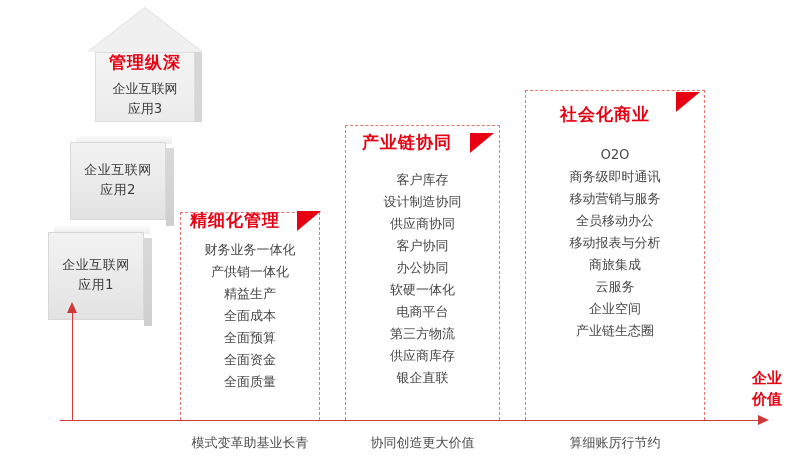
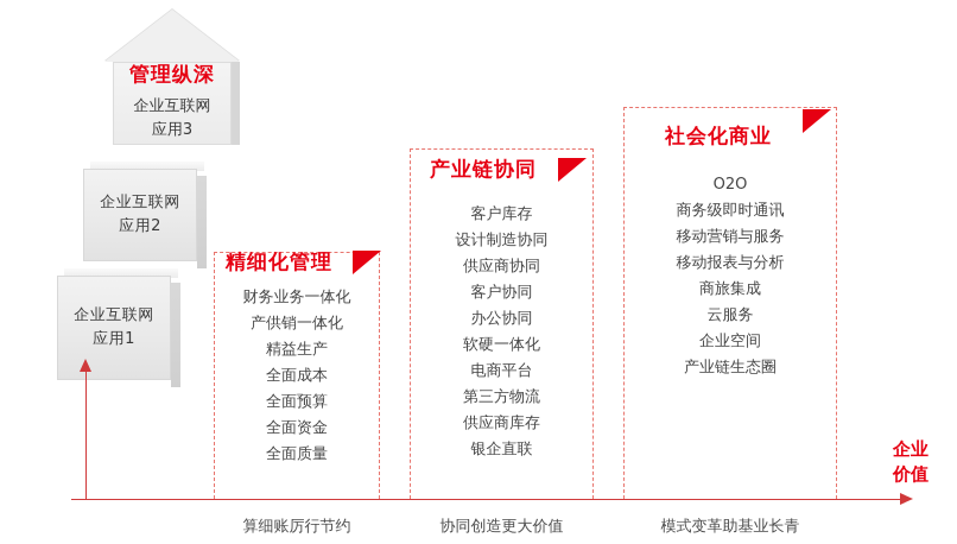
  企业互联网
  应用1
  企业互联网
  应用2
  管理纵深
  企业互联网
  应用3
  精细化管理
  财务业务一体化
  产供销一体化
  精益生产
  全面成本
  全面预算
  全面资金
  全面质量
  产业链协同
  客户库存
  设计制造协同
  供应商协同
  客户协同
  办公协同
  软硬一体化
  电商平台
  第三方物流
  供应商库存
  银企直联
  社会化商业
  O2O
  商务级即时通讯
  移动营销与服务
- 全员移动办公
  移动报表与分析
  商旅集成
  云服务
  企业空间
  产业链生态圈
  企业
  价值
- 模式变革助基业长青
+ 算细账厉行节约
  协同创造更大价值
- 算细账厉行节约
+ 模式变革助基业长青
